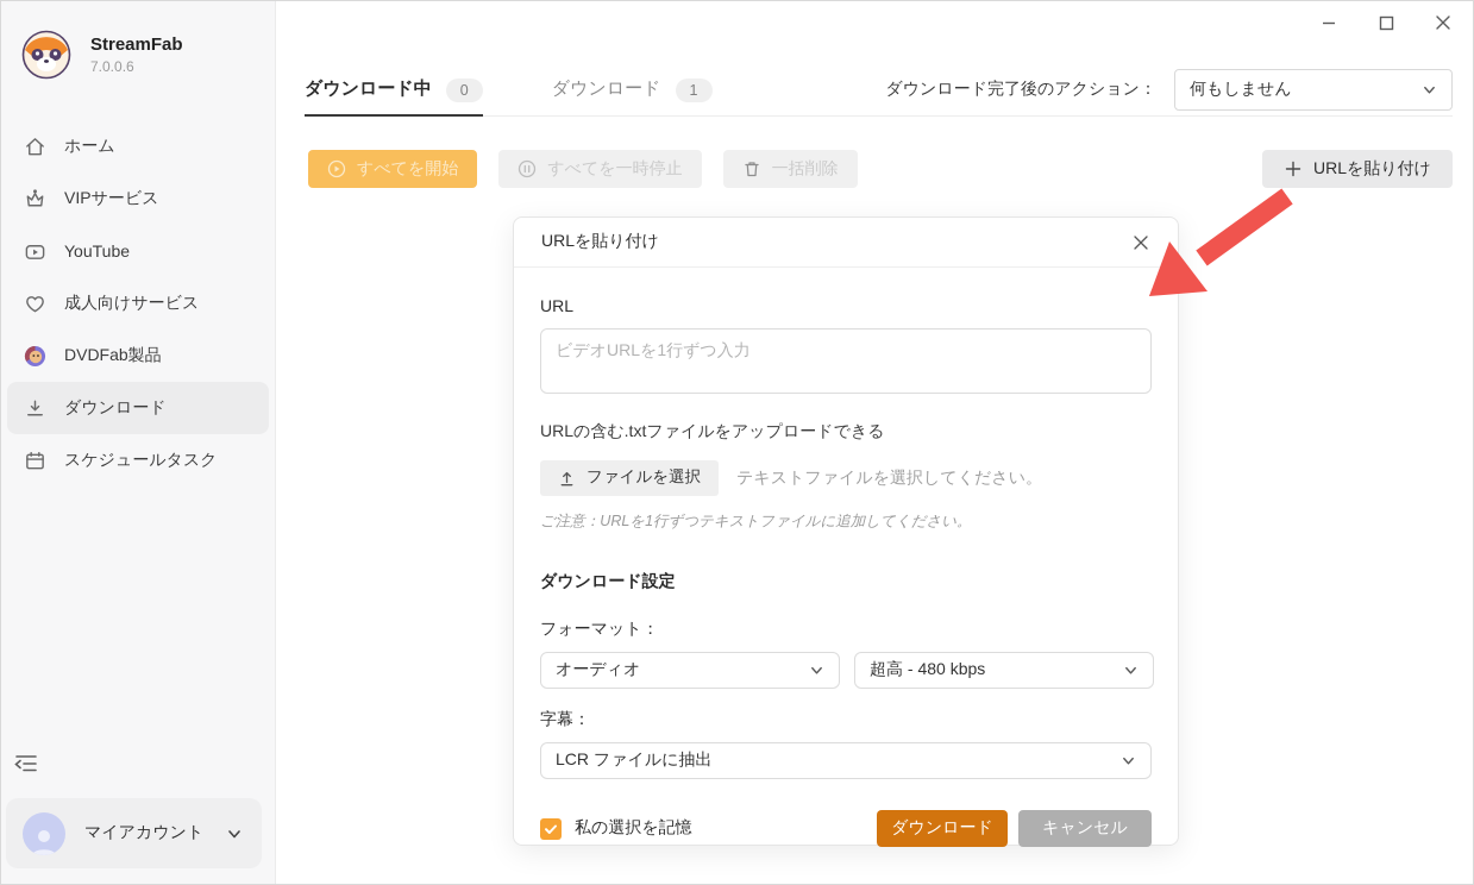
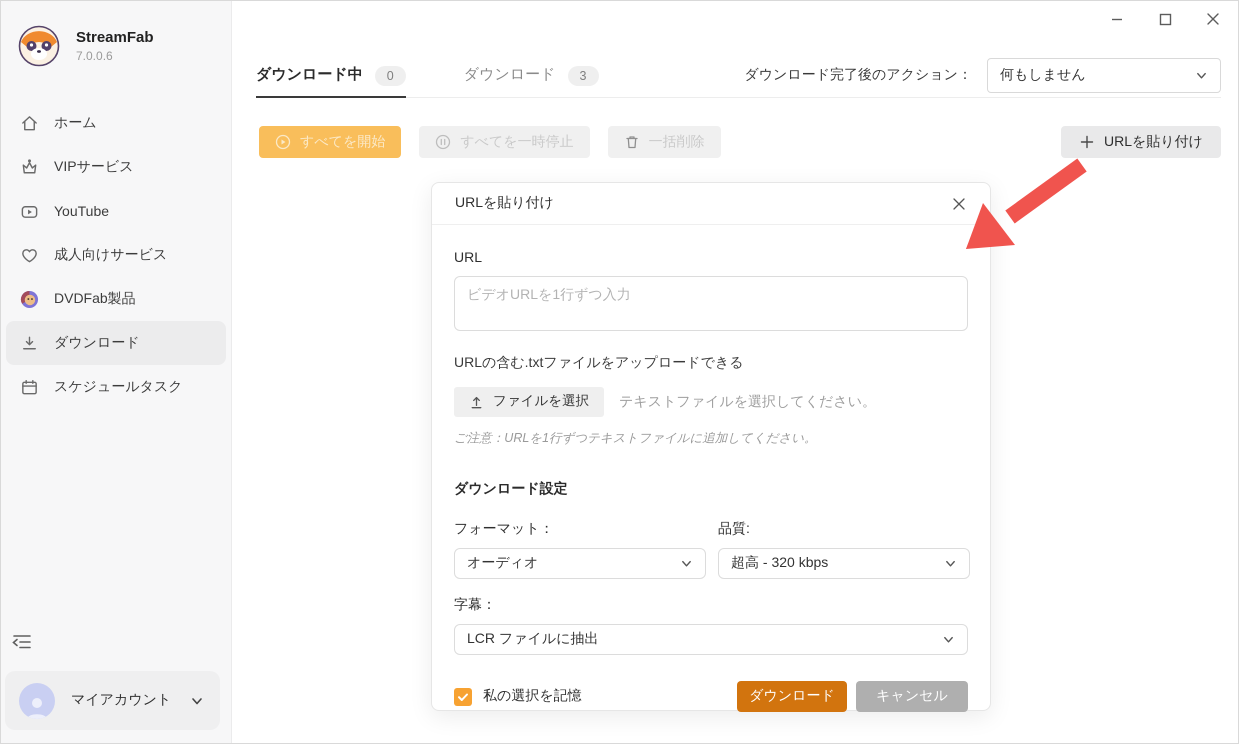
  StreamFab
  7.0.0.6
  ホーム
  VIPサービス
  YouTube
  成人向けサービス
  DVDFab製品
  ダウンロード
  スケジュールタスク
  マイアカウント
  ダウンロード中
  0
  ダウンロード
- 1
+ 3
  ダウンロード完了後のアクション：
  何もしません
  すべてを開始
  すべてを一時停止
  一括削除
  URLを貼り付け
  URLを貼り付け
  URL
  ビデオURLを1行ずつ入力
  URLの含む.txtファイルをアップロードできる
  ファイルを選択
  テキストファイルを選択してください。
  ご注意：URLを1行ずつテキストファイルに追加してください。
  ダウンロード設定
  フォーマット：
+ 品質:
  オーディオ
- 超高 - 480 kbps
+ 超高 - 320 kbps
  字幕：
  LCR ファイルに抽出
  私の選択を記憶
  ダウンロード
  キャンセル
